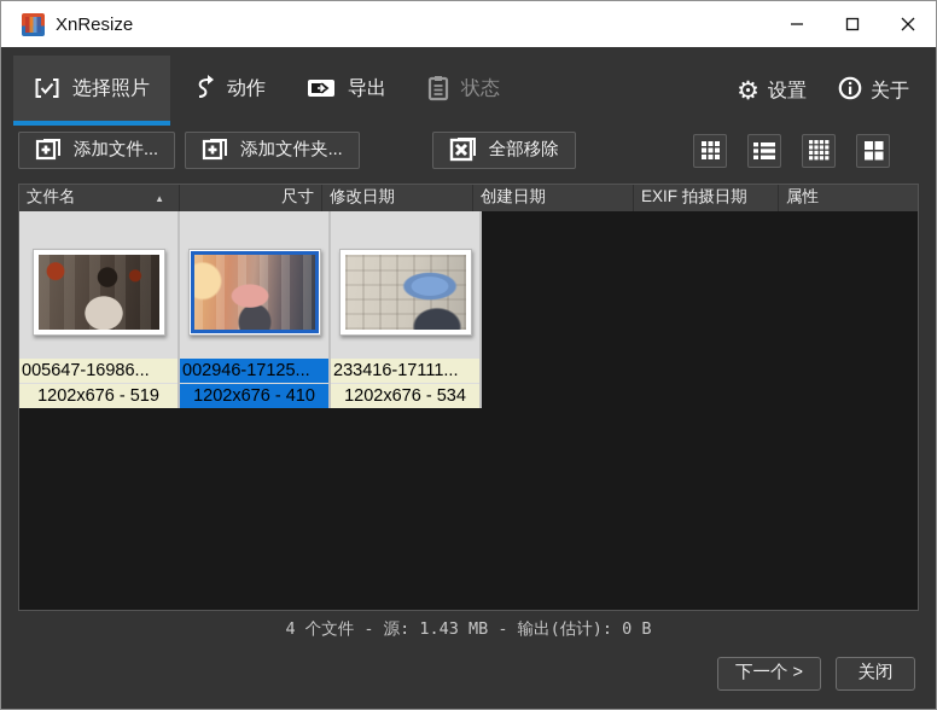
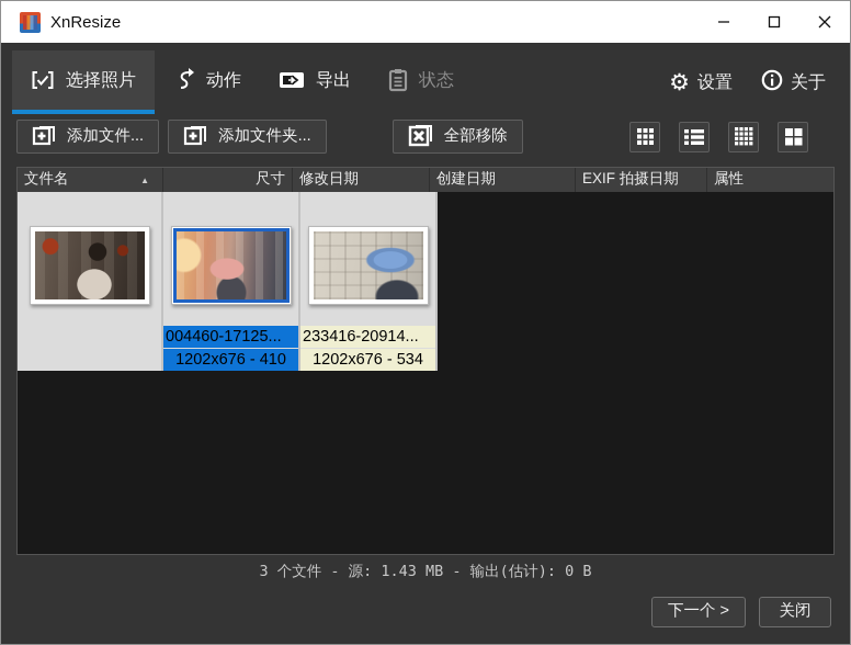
  XnResize
  选择照片
  动作
  导出
  状态
  ⚙
  设置
  关于
  添加文件...
  添加文件夹...
  全部移除
  文件名
  ▲
  尺寸
  修改日期
  创建日期
  EXIF 拍摄日期
  属性
- 005647-16986...
- 1202x676 - 519
- 002946-17125...
+ 004460-17125...
  1202x676 - 410
- 233416-17111...
+ 233416-20914...
  1202x676 - 534
- 4 个文件 - 源: 1.43 MB - 输出(估计): 0 B
+ 3 个文件 - 源: 1.43 MB - 输出(估计): 0 B
  下一个 >
  关闭
